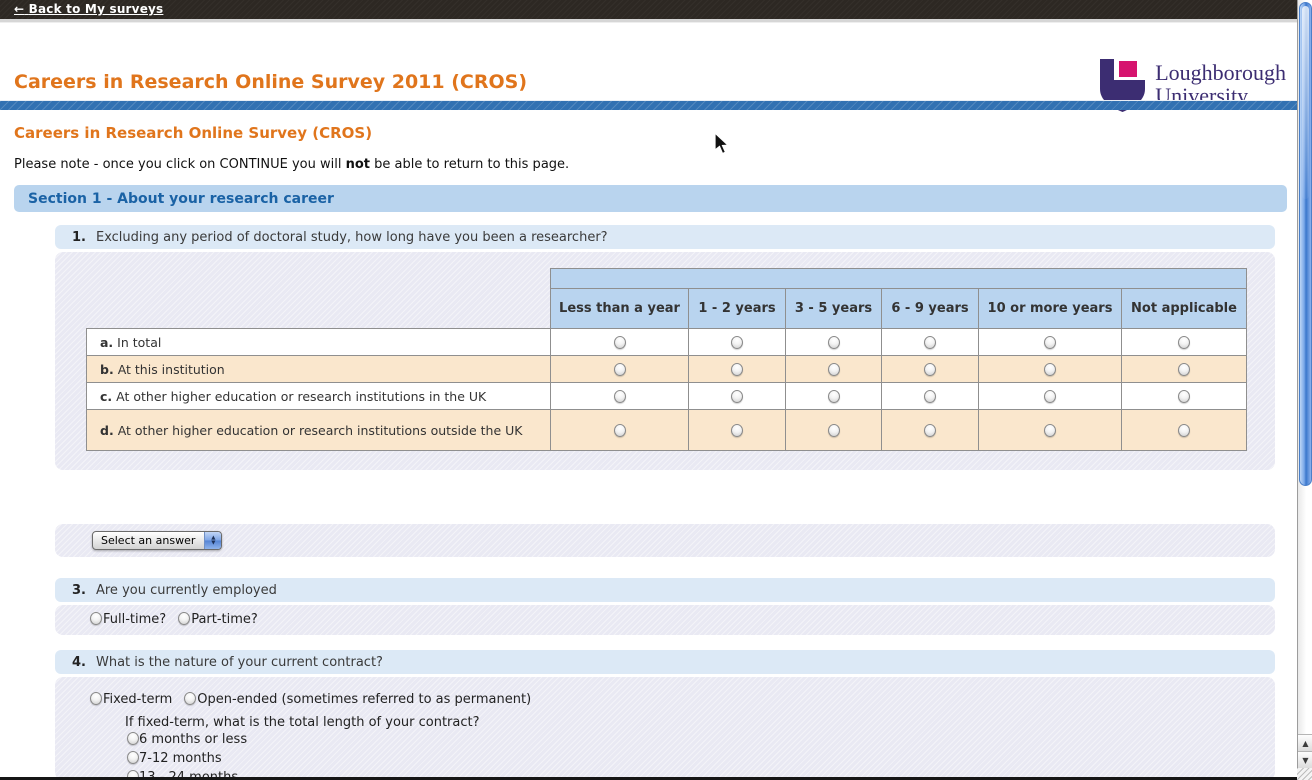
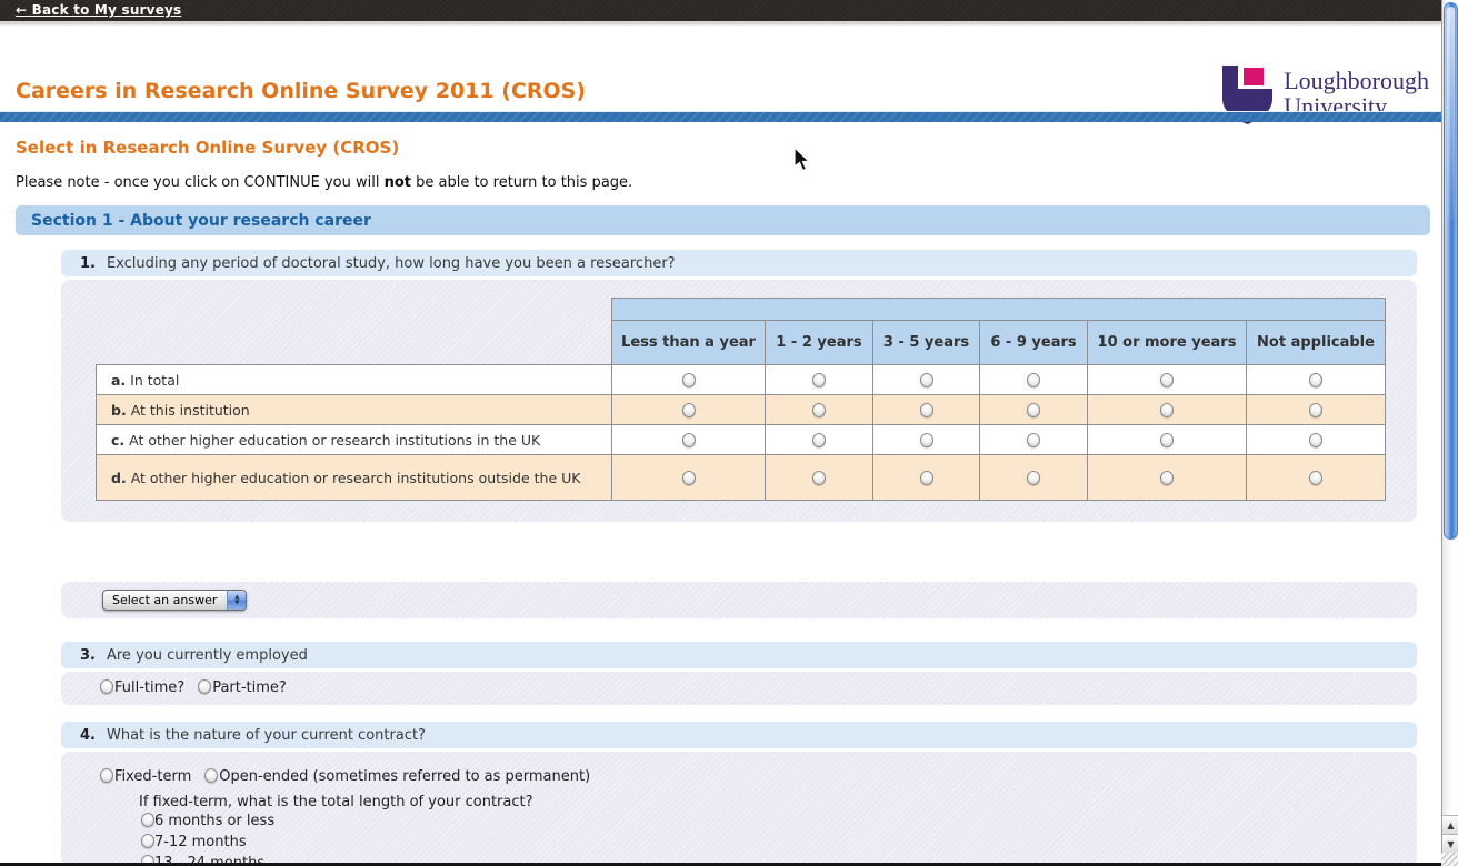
  ← Back to My surveys
  Careers in Research Online Survey 2011 (CROS)
  Loughborough
  University
- Careers in Research Online Survey (CROS)
+ Select in Research Online Survey (CROS)
  Please note - once you click on CONTINUE you will not be able to return to this page.
  Section 1 - About your research career
  1.
  Excluding any period of doctoral study, how long have you been a researcher?
  	Less than a year	1 - 2 years	3 - 5 years	6 - 9 years	10 or more years	Not applicable
  a. In total
  b. At this institution
  c. At other higher education or research institutions in the UK
  d. At other higher education or research institutions outside the UK
  Select an answer
  3.
  Are you currently employed
  Full-time? Part-time?
  4.
  What is the nature of your current contract?
  Fixed-term Open-ended (sometimes referred to as permanent)
  If fixed-term, what is the total length of your contract?
  6 months or less
  7-12 months
  ▲
  ▼
